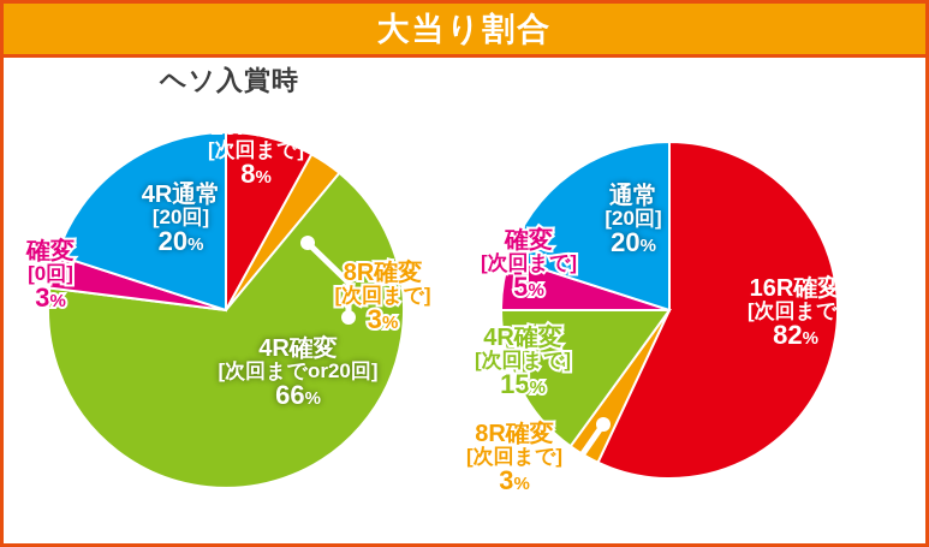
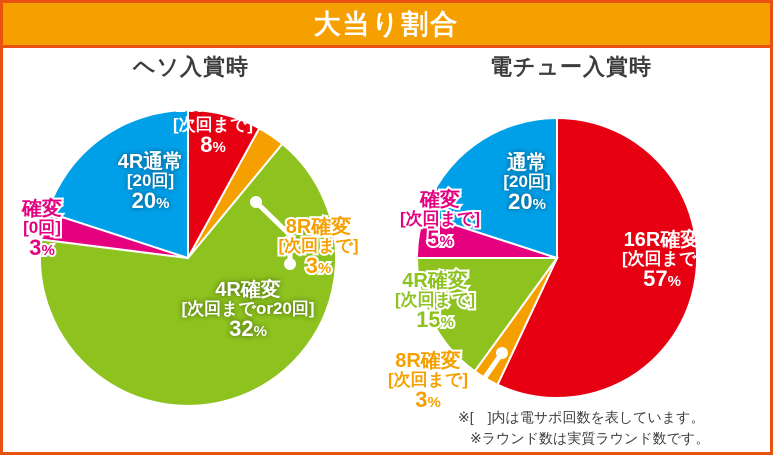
  大当り割合
  ヘソ入賞時
+ 電チュー入賞時
  4R通常
  [20回]
  20%
  4R確変
  [次回までor20回]
- 66%
+ 32%
  16R確変
  [次回まで]
  8%
  確変
  [0回]
  3%
  8R確変
  [次回まで]
  3%
  通常
  [20回]
  20%
  16R確変
  [次回まで]
- 82%
+ 57%
  確変
  [次回まで]
  5%
  4R確変
  [次回まで]
  15%
  8R確変
  [次回まで]
  3%
+ ※[ ]内は電サポ回数を表しています。
+ ※ラウンド数は実質ラウンド数です。
